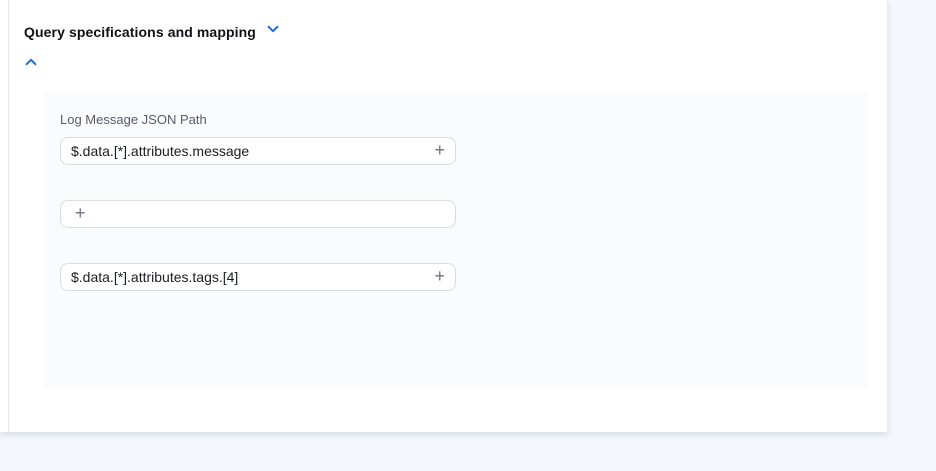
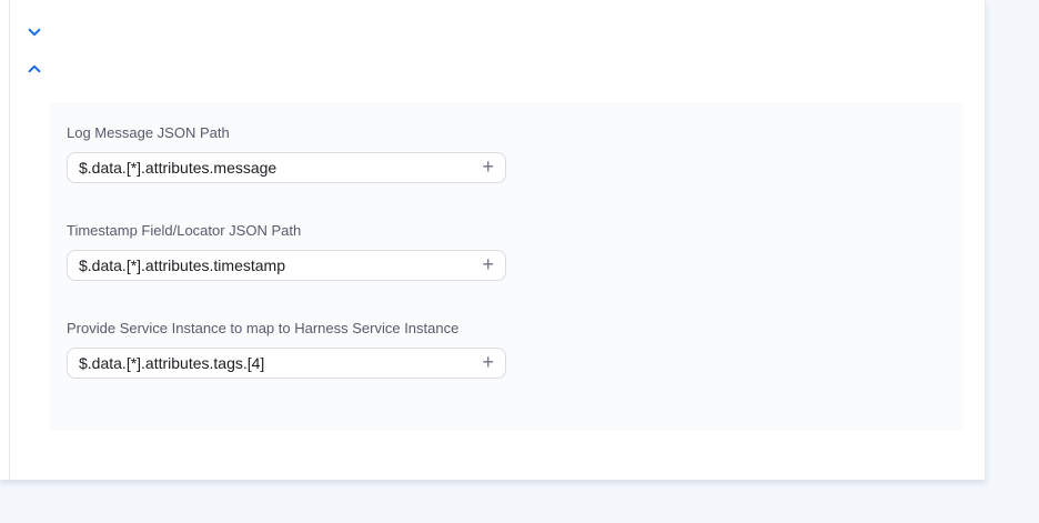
- Query specifications and mapping
  Log Message JSON Path
  $.data.[*].attributes.message
  +
+ Timestamp Field/Locator JSON Path
+ $.data.[*].attributes.timestamp
  +
+ Provide Service Instance to map to Harness Service Instance
  $.data.[*].attributes.tags.[4]
  +
